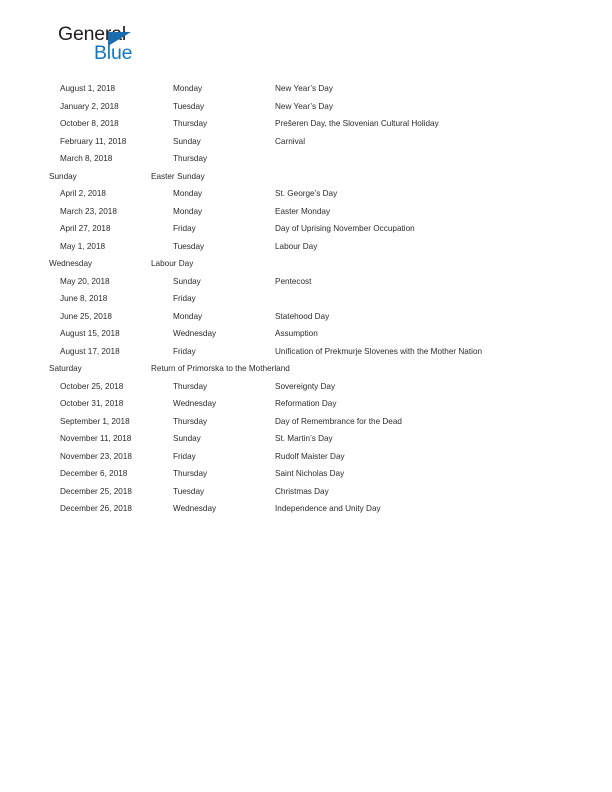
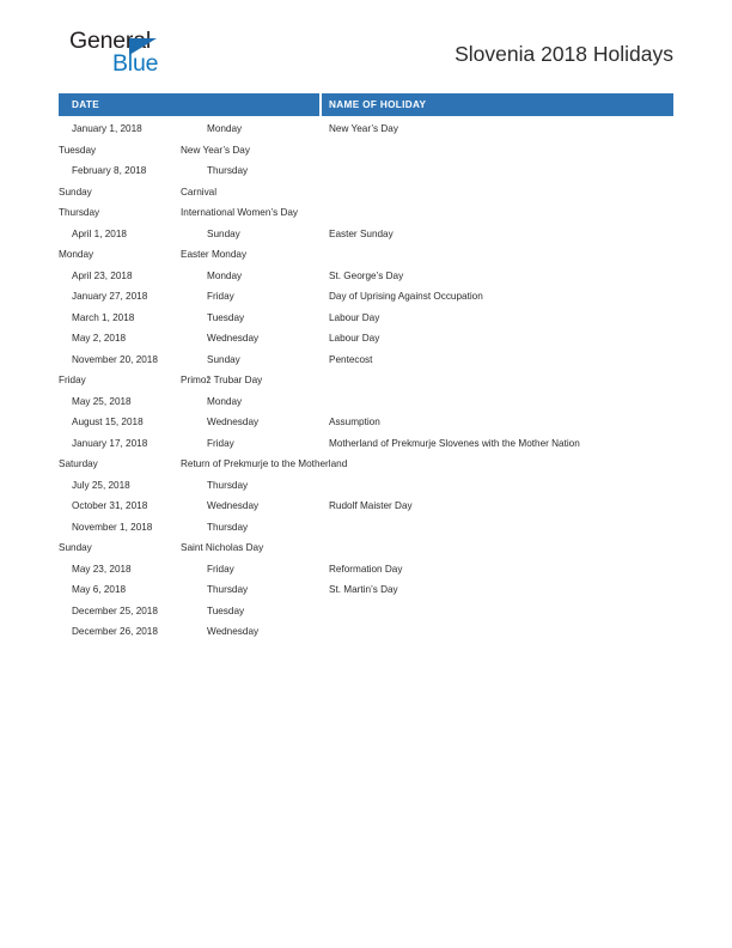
  General
  Blue
+ Slovenia 2018 Holidays
+ DATE
+ NAME OF HOLIDAY
- August 1, 2018
+ January 1, 2018
  Monday
  New Year’s Day
- January 2, 2018
  Tuesday
  New Year’s Day
- October 8, 2018
+ February 8, 2018
  Thursday
- Prešeren Day, the Slovenian Cultural Holiday
- February 11, 2018
  Sunday
  Carnival
- March 8, 2018
  Thursday
+ International Women’s Day
+ April 1, 2018
  Sunday
  Easter Sunday
- April 2, 2018
  Monday
- St. George’s Day
+ Easter Monday
- March 23, 2018
+ April 23, 2018
  Monday
- Easter Monday
+ St. George’s Day
- April 27, 2018
+ January 27, 2018
  Friday
- Day of Uprising November Occupation
+ Day of Uprising Against Occupation
- May 1, 2018
+ March 1, 2018
  Tuesday
  Labour Day
+ May 2, 2018
  Wednesday
  Labour Day
- May 20, 2018
+ November 20, 2018
  Sunday
  Pentecost
- June 8, 2018
  Friday
+ Primož Trubar Day
- June 25, 2018
+ May 25, 2018
  Monday
- Statehood Day
  August 15, 2018
  Wednesday
  Assumption
- August 17, 2018
+ January 17, 2018
  Friday
- Unification of Prekmurje Slovenes with the Mother Nation
+ Motherland of Prekmurje Slovenes with the Mother Nation
  Saturday
- Return of Primorska to the Motherland
+ Return of Prekmurje to the Motherland
- October 25, 2018
+ July 25, 2018
  Thursday
- Sovereignty Day
  October 31, 2018
  Wednesday
- Reformation Day
+ Rudolf Maister Day
- September 1, 2018
+ November 1, 2018
  Thursday
- Day of Remembrance for the Dead
- November 11, 2018
  Sunday
- St. Martin’s Day
+ Saint Nicholas Day
- November 23, 2018
+ May 23, 2018
  Friday
- Rudolf Maister Day
+ Reformation Day
- December 6, 2018
+ May 6, 2018
  Thursday
- Saint Nicholas Day
+ St. Martin’s Day
  December 25, 2018
  Tuesday
- Christmas Day
  December 26, 2018
  Wednesday
- Independence and Unity Day
